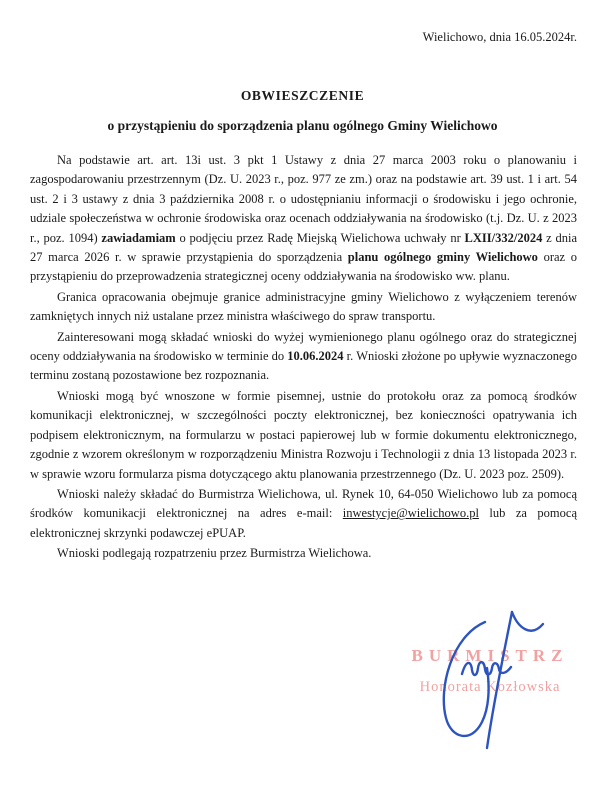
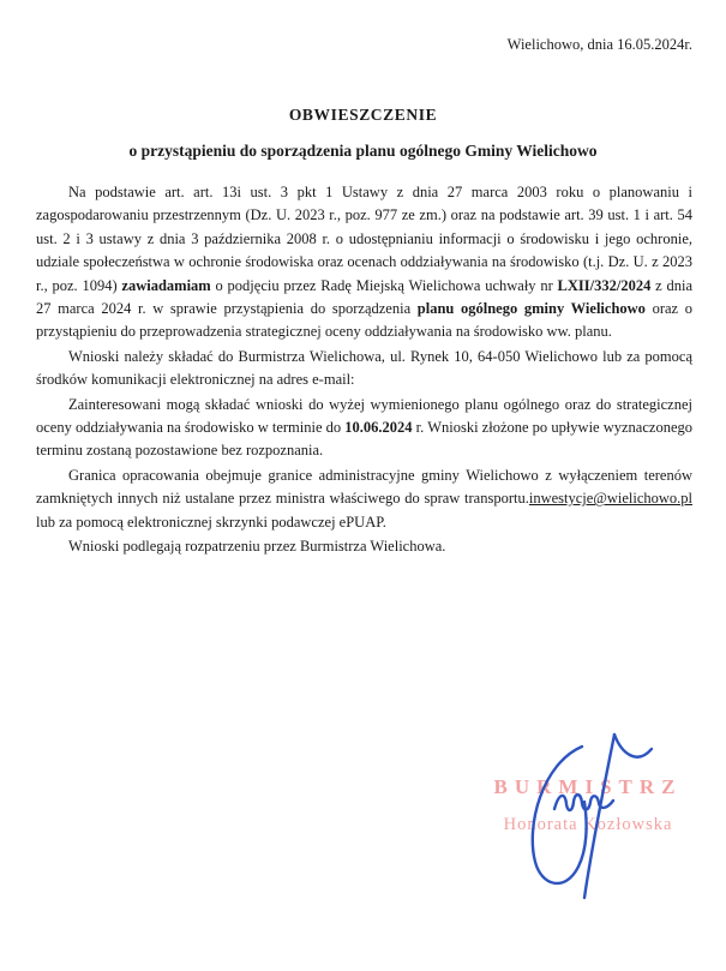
  Wielichowo, dnia 16.05.2024r.
  OBWIESZCZENIE
  o przystąpieniu do sporządzenia planu ogólnego Gminy Wielichowo
- Na podstawie art. art. 13i ust. 3 pkt 1 Ustawy z dnia 27 marca 2003 roku o planowaniu i zagospodarowaniu przestrzennym (Dz. U. 2023 r., poz. 977 ze zm.) oraz na podstawie art. 39 ust. 1 i art. 54 ust. 2 i 3 ustawy z dnia 3 października 2008 r. o udostępnianiu informacji o środowisku i jego ochronie, udziale społeczeństwa w ochronie środowiska oraz ocenach oddziaływania na środowisko (t.j. Dz. U. z 2023 r., poz. 1094) zawiadamiam o podjęciu przez Radę Miejską Wielichowa uchwały nr LXII/332/2024 z dnia 27 marca 2026 r. w sprawie przystąpienia do sporządzenia planu ogólnego gminy Wielichowo oraz o przystąpieniu do przeprowadzenia strategicznej oceny oddziaływania na środowisko ww. planu.
+ Na podstawie art. art. 13i ust. 3 pkt 1 Ustawy z dnia 27 marca 2003 roku o planowaniu i zagospodarowaniu przestrzennym (Dz. U. 2023 r., poz. 977 ze zm.) oraz na podstawie art. 39 ust. 1 i art. 54 ust. 2 i 3 ustawy z dnia 3 października 2008 r. o udostępnianiu informacji o środowisku i jego ochronie, udziale społeczeństwa w ochronie środowiska oraz ocenach oddziaływania na środowisko (t.j. Dz. U. z 2023 r., poz. 1094) zawiadamiam o podjęciu przez Radę Miejską Wielichowa uchwały nr LXII/332/2024 z dnia 27 marca 2024 r. w sprawie przystąpienia do sporządzenia planu ogólnego gminy Wielichowo oraz o przystąpieniu do przeprowadzenia strategicznej oceny oddziaływania na środowisko ww. planu.
- Granica opracowania obejmuje granice administracyjne gminy Wielichowo z wyłączeniem terenów zamkniętych innych niż ustalane przez ministra właściwego do spraw transportu.
+ Wnioski należy składać do Burmistrza Wielichowa, ul. Rynek 10, 64-050 Wielichowo lub za pomocą środków komunikacji elektronicznej na adres e-mail:
  Zainteresowani mogą składać wnioski do wyżej wymienionego planu ogólnego oraz do strategicznej oceny oddziaływania na środowisko w terminie do 10.06.2024 r. Wnioski złożone po upływie wyznaczonego terminu zostaną pozostawione bez rozpoznania.
- Wnioski mogą być wnoszone w formie pisemnej, ustnie do protokołu oraz za pomocą środków komunikacji elektronicznej, w szczególności poczty elektronicznej, bez konieczności opatrywania ich podpisem elektronicznym, na formularzu w postaci papierowej lub w formie dokumentu elektronicznego, zgodnie z wzorem określonym w rozporządzeniu Ministra Rozwoju i Technologii z dnia 13 listopada 2023 r. w sprawie wzoru formularza pisma dotyczącego aktu planowania przestrzennego (Dz. U. 2023 poz. 2509).
- Wnioski należy składać do Burmistrza Wielichowa, ul. Rynek 10, 64-050 Wielichowo lub za pomocą środków komunikacji elektronicznej na adres e-mail: inwestycje@wielichowo.pl lub za pomocą elektronicznej skrzynki podawczej ePUAP.
+ Granica opracowania obejmuje granice administracyjne gminy Wielichowo z wyłączeniem terenów zamkniętych innych niż ustalane przez ministra właściwego do spraw transportu.inwestycje@wielichowo.pl lub za pomocą elektronicznej skrzynki podawczej ePUAP.
  Wnioski podlegają rozpatrzeniu przez Burmistrza Wielichowa.
  BURMISTRZ
  Hoorata Kozłowska
